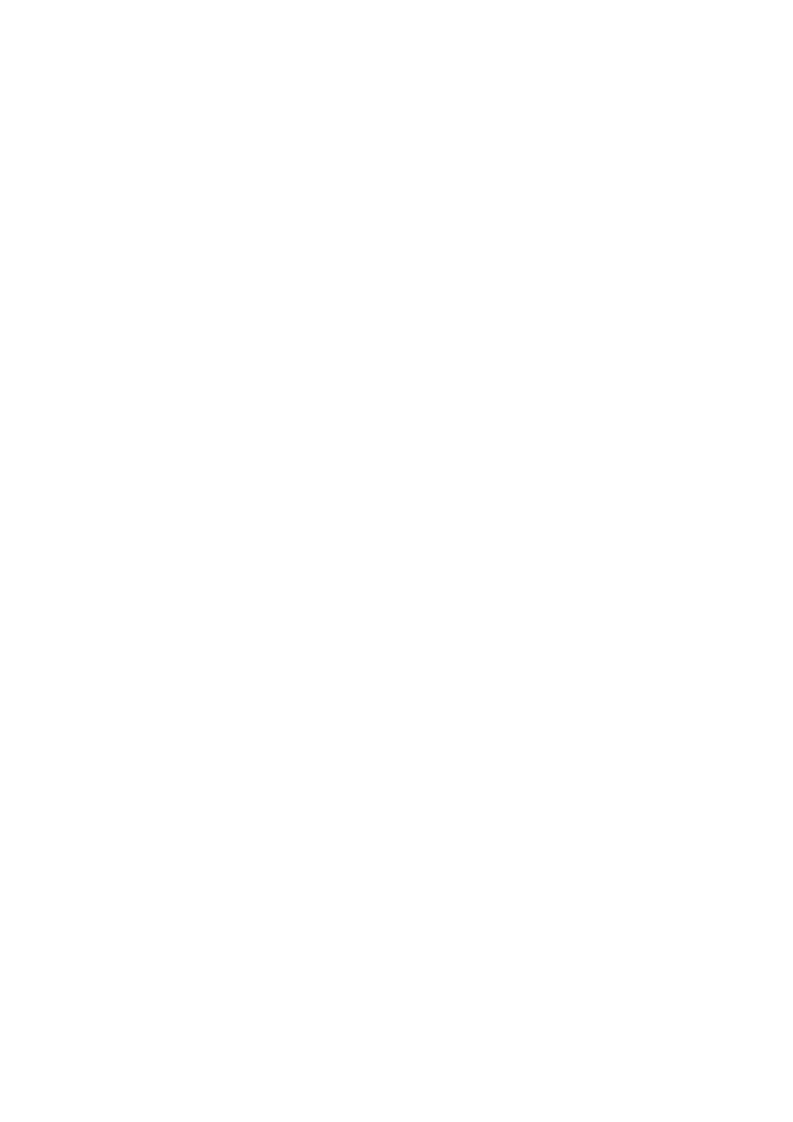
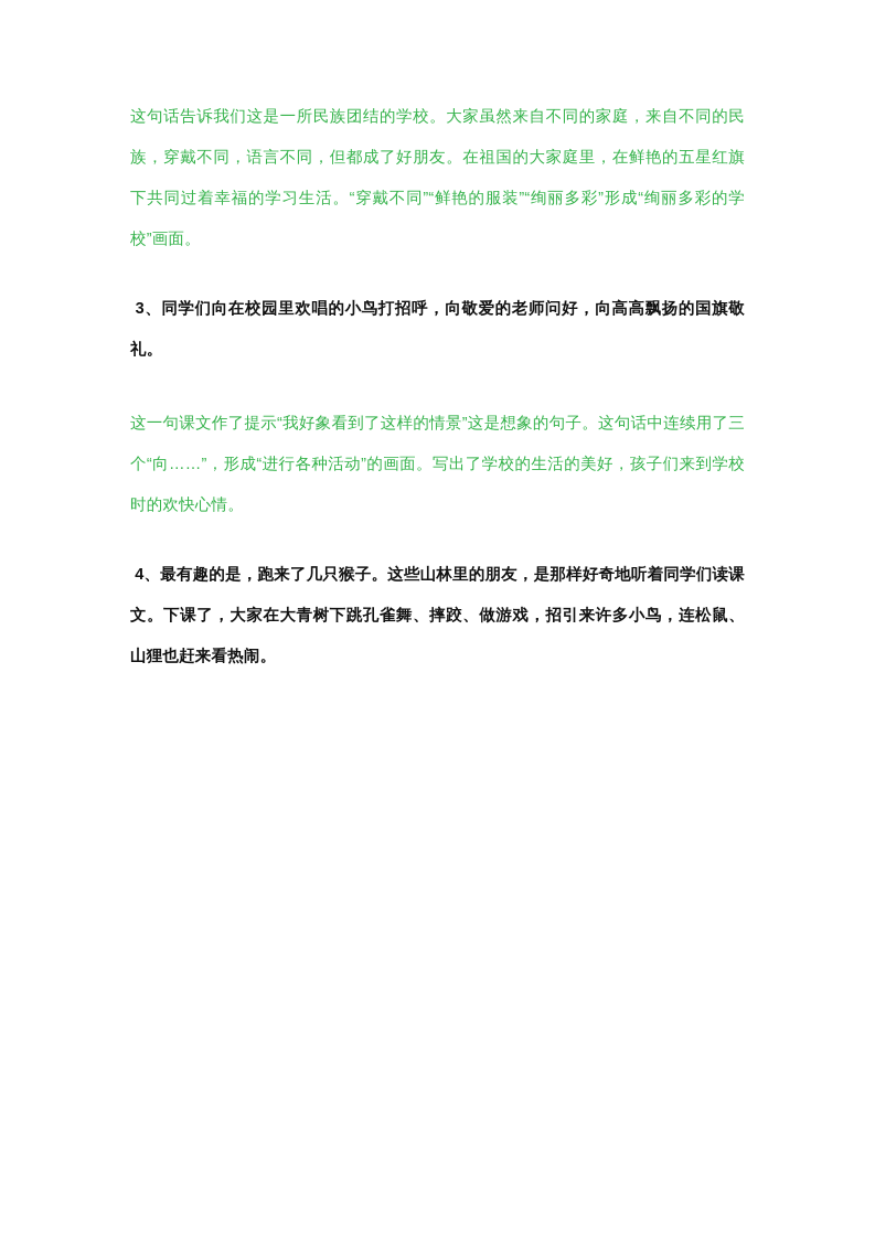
+ 这句话告诉我们这是一所民族团结的学校。大家虽然来自不同的家庭，来自不同的民族，穿戴不同，语言不同，但都成了好朋友。在祖国的大家庭里，在鲜艳的五星红旗下共同过着幸福的学习生活。“穿戴不同”“鲜艳的服装”“绚丽多彩”形成“绚丽多彩的学校”画面。
+ 3、同学们向在校园里欢唱的小鸟打招呼，向敬爱的老师问好，向高高飘扬的国旗敬礼。
+ 这一句课文作了提示“我好象看到了这样的情景”这是想象的句子。这句话中连续用了三个“向……”，形成“进行各种活动”的画面。写出了学校的生活的美好，孩子们来到学校时的欢快心情。
+ 4、最有趣的是，跑来了几只猴子。这些山林里的朋友，是那样好奇地听着同学们读课文。下课了，大家在大青树下跳孔雀舞、摔跤、做游戏，招引来许多小鸟，连松鼠、山狸也赶来看热闹。
